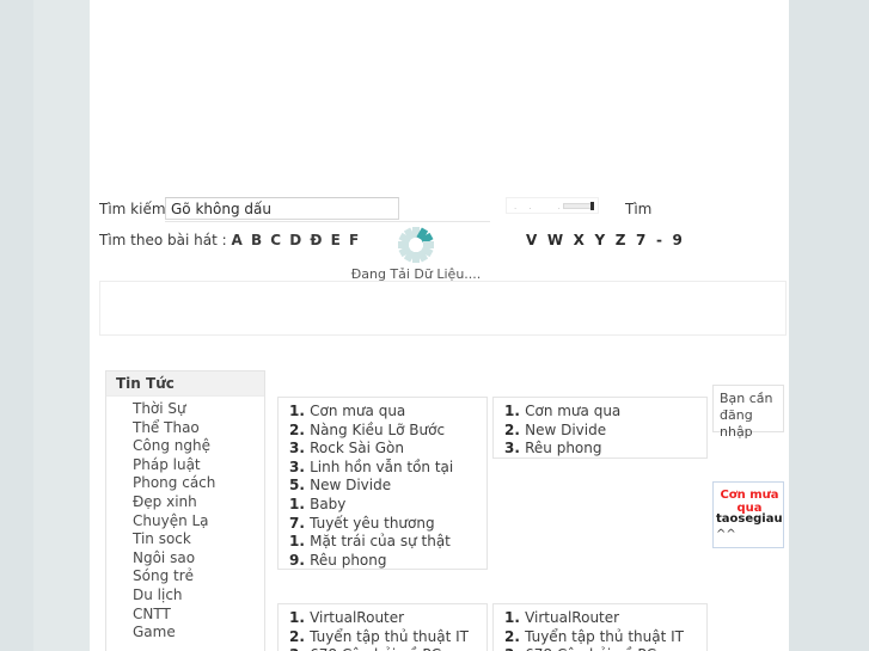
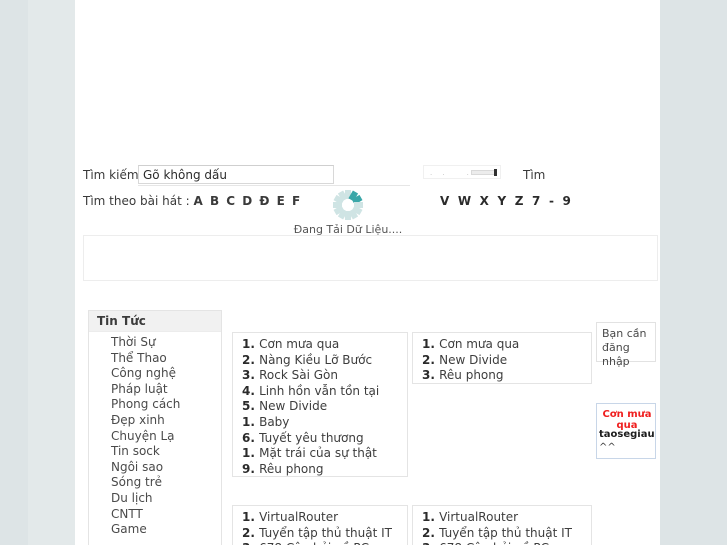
  Tìm kiếm
  Gõ không dấu
  Tìm
  Tìm theo bài hát : A B C D Đ E F
  V W X Y Z 7 - 9
  Đang Tải Dữ Liệu....
  Tin Tức
  Thời Sự
  Thể Thao
  Công nghệ
  Pháp luật
  Phong cách
  Đẹp xinh
  Chuyện Lạ
  Tin sock
  Ngôi sao
  Sóng trẻ
  Du lịch
  CNTT
  Game
  1. Cơn mưa qua
  2. Nàng Kiều Lỡ Bước
  3. Rock Sài Gòn
- 3. Linh hồn vẫn tồn tại
+ 4. Linh hồn vẫn tồn tại
  5. New Divide
  1. Baby
- 7. Tuyết yêu thương
+ 6. Tuyết yêu thương
  1. Mặt trái của sự thật
  9. Rêu phong
  1. Cơn mưa qua
  2. New Divide
  3. Rêu phong
  1. VirtualRouter
  2. Tuyển tập thủ thuật IT
  1. VirtualRouter
  2. Tuyển tập thủ thuật IT
  Bạn cần đăng nhập
  Cơn mưa qua
  taosegiau
  ^^
